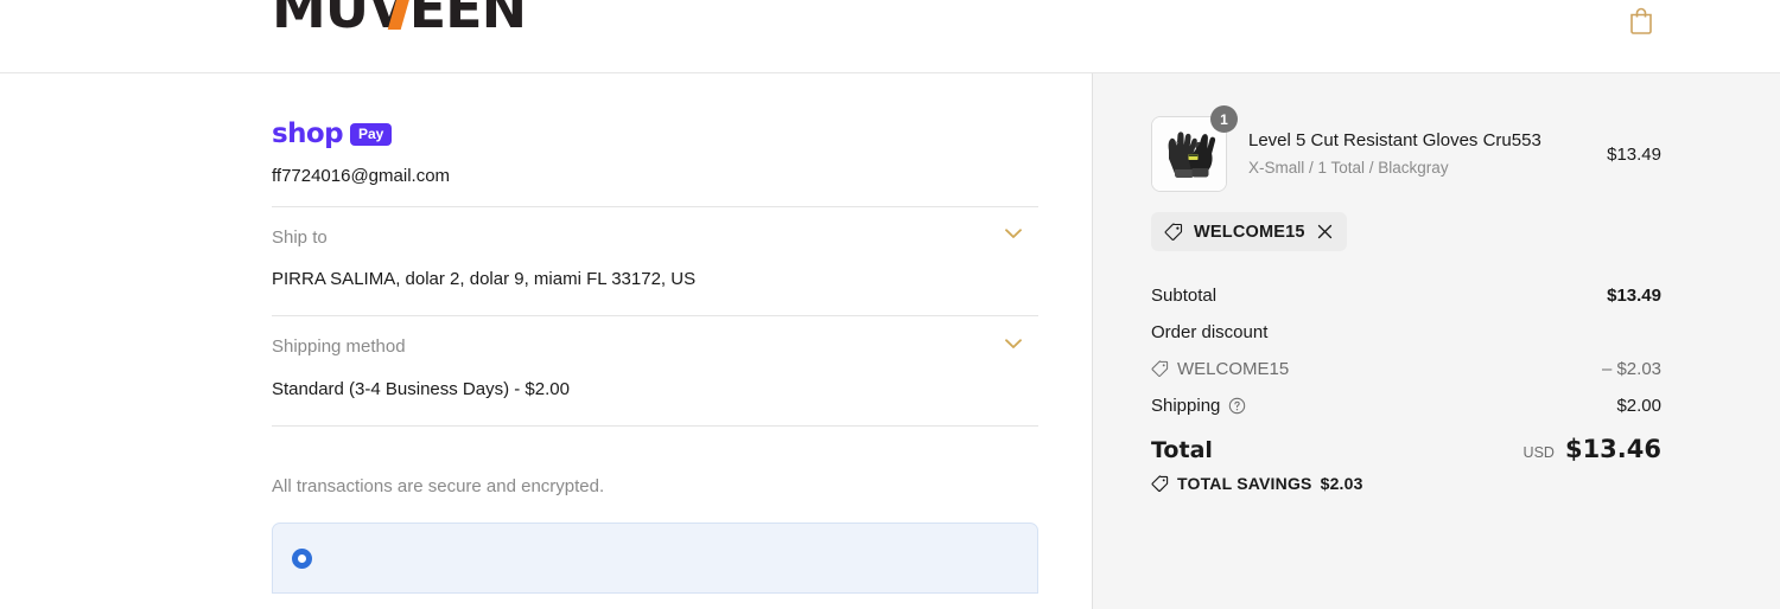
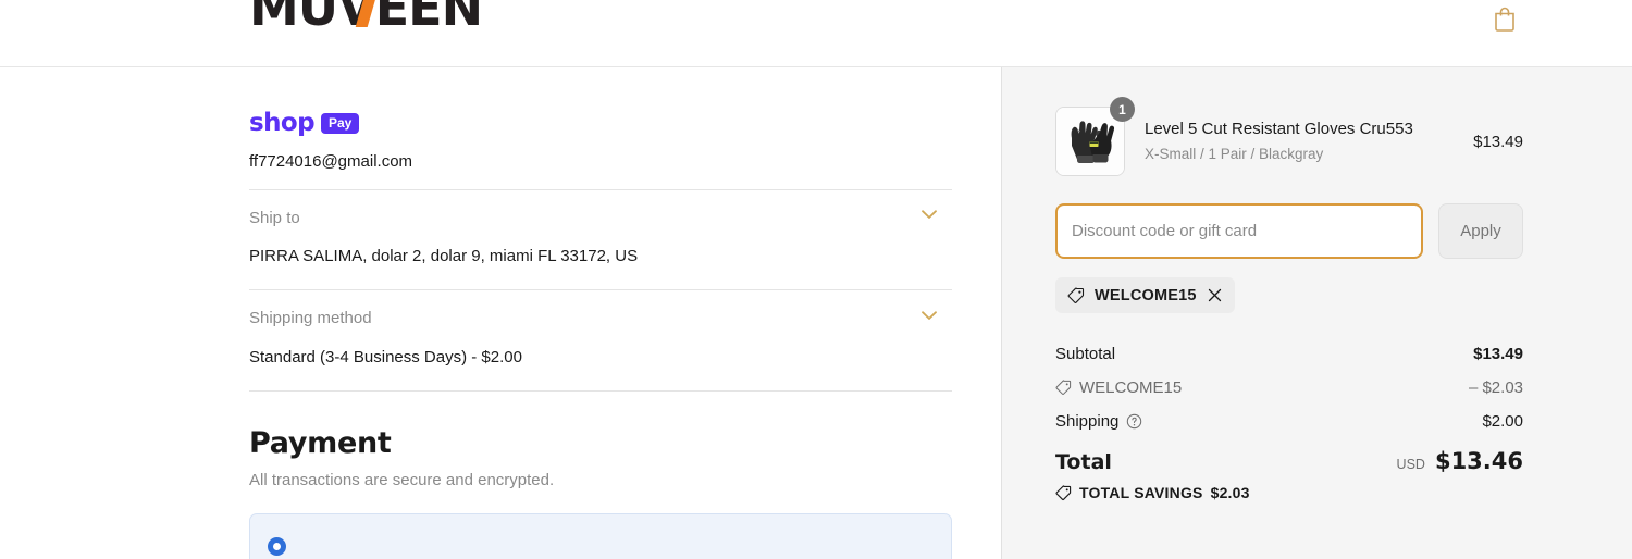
  MUVEEN
  shop
  Pay
  ff7724016@gmail.com
  Ship to
  PIRRA SALIMA, dolar 2, dolar 9, miami FL 33172, US
  Shipping method
  Standard (3-4 Business Days) - $2.00
+ Payment
  All transactions are secure and encrypted.
  1
  Level 5 Cut Resistant Gloves Cru553
- X-Small / 1 Total / Blackgray
+ X-Small / 1 Pair / Blackgray
  $13.49
+ Discount code or gift card
+ Apply
  WELCOME15
  Subtotal
  $13.49
- Order discount
  WELCOME15
  – $2.03
  Shipping
  $2.00
  Total
  USD
  $13.46
  TOTAL SAVINGS
  $2.03
